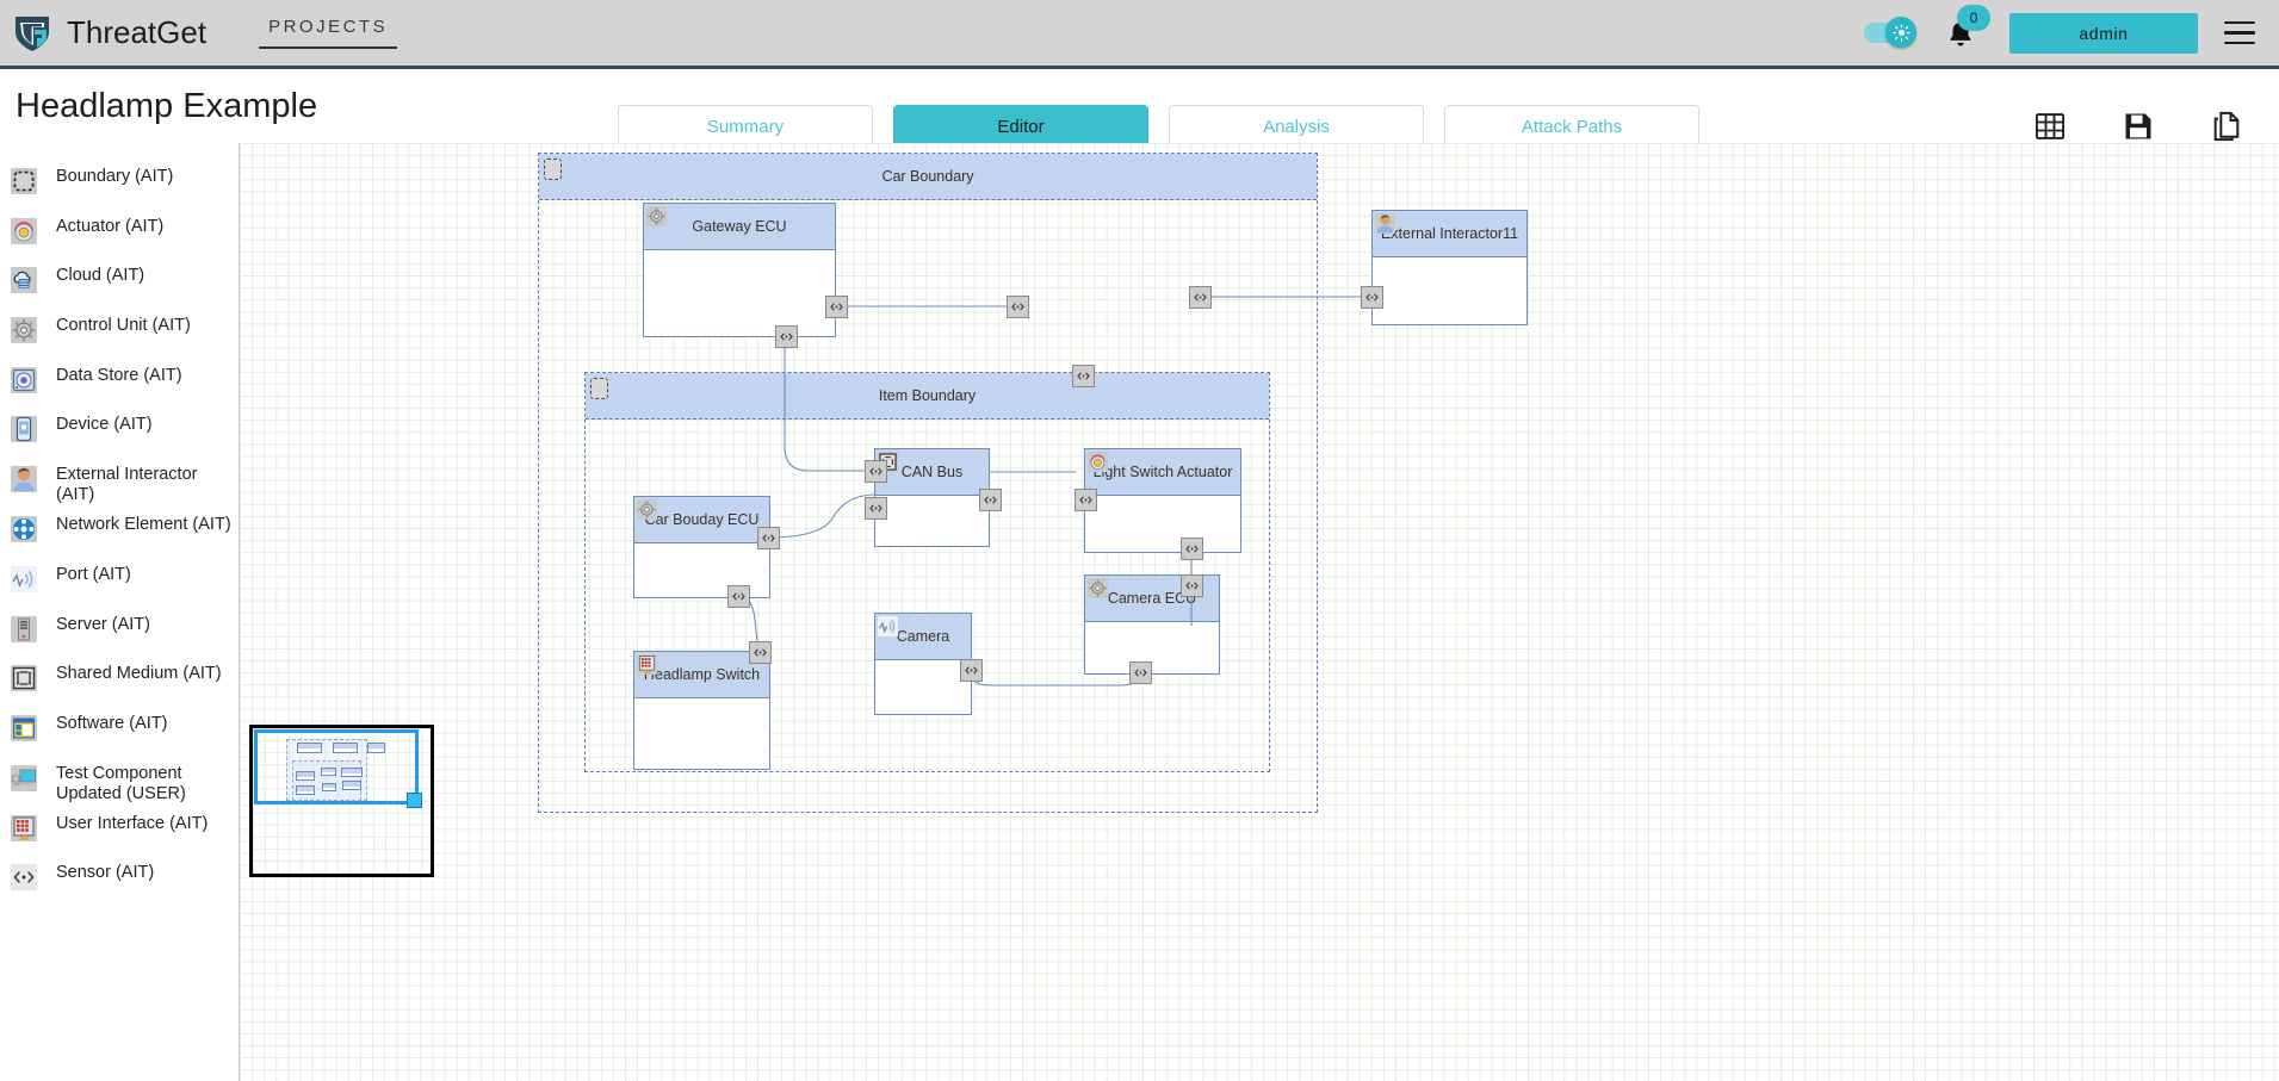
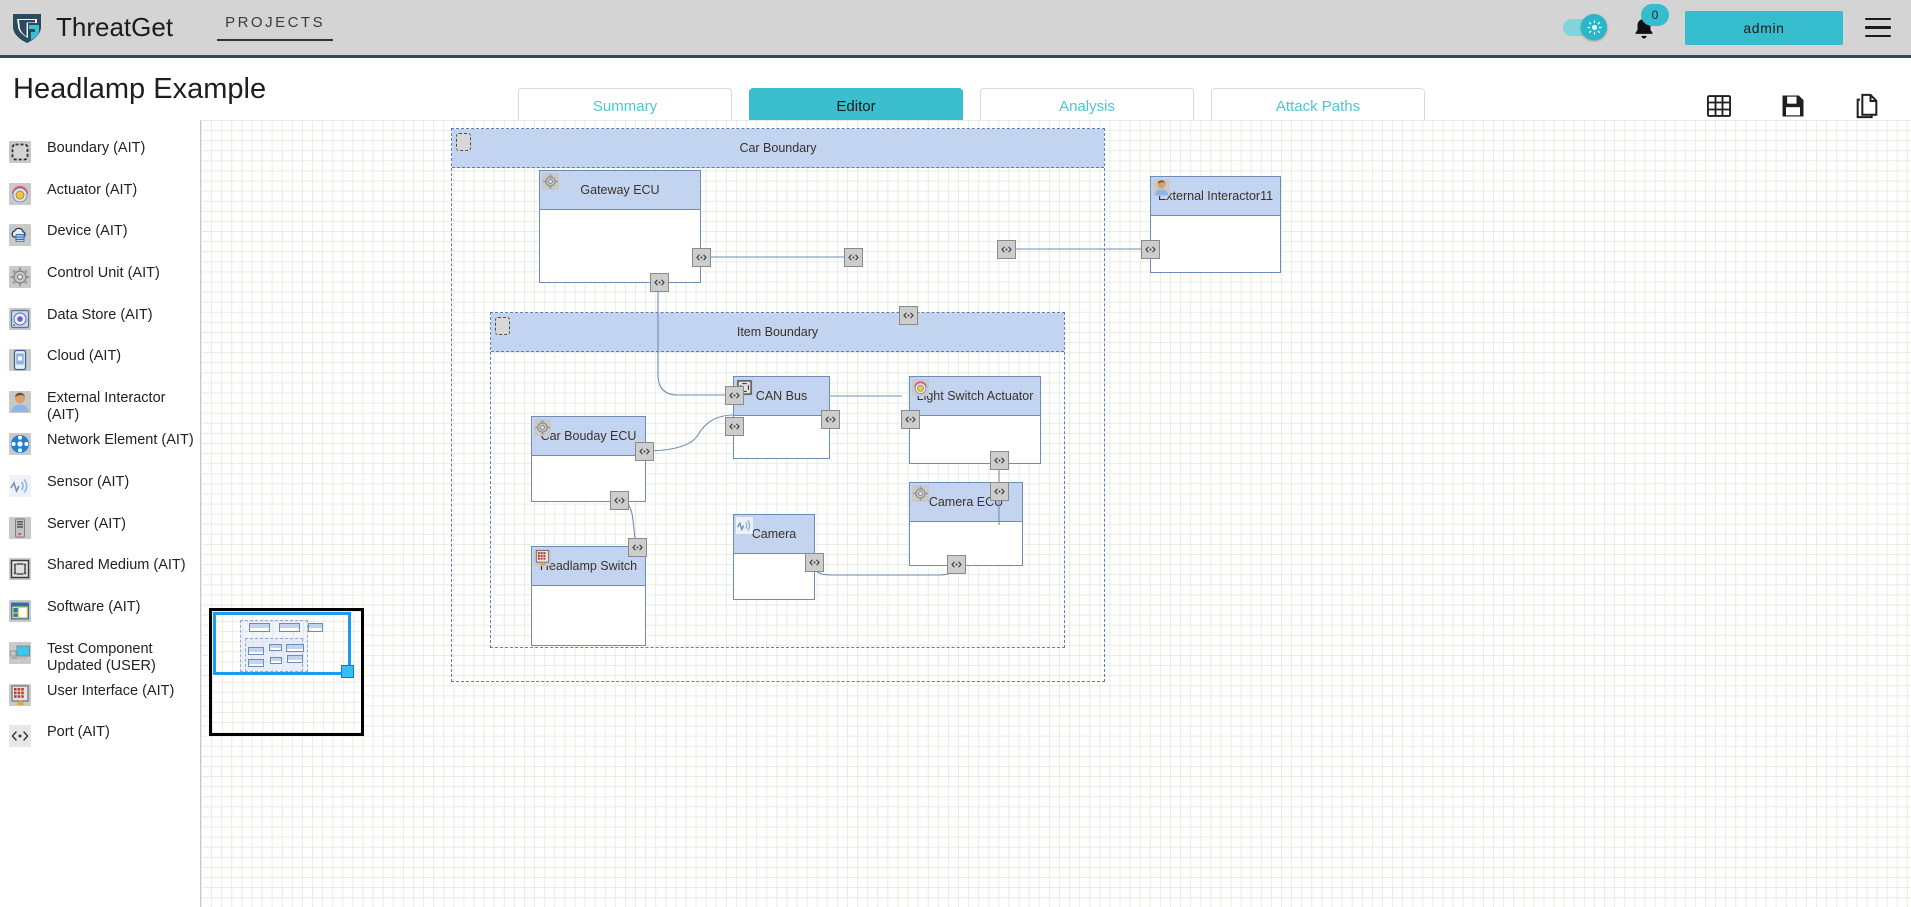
  ThreatGet
  PROJECTS
  0
  admin
  Headlamp Example
  Summary
  Editor
  Analysis
  Attack Paths
  Boundary (AIT)
  Actuator (AIT)
- Cloud (AIT)
+ Device (AIT)
  Control Unit (AIT)
  Data Store (AIT)
- Device (AIT)
+ Cloud (AIT)
  External Interactor (AIT)
  Network Element (AIT)
- Port (AIT)
+ Sensor (AIT)
  Server (AIT)
  Shared Medium (AIT)
  Software (AIT)
  Test Component Updated (USER)
  User Interface (AIT)
- Sensor (AIT)
+ Port (AIT)
  Car Boundary
  Item Boundary
  Gateway ECU
  External Interactor11
  CAN Bus
  Light Switch Actuator
  Car Bouday ECU
  Camera EC
  Camera
  Headlamp Switch
